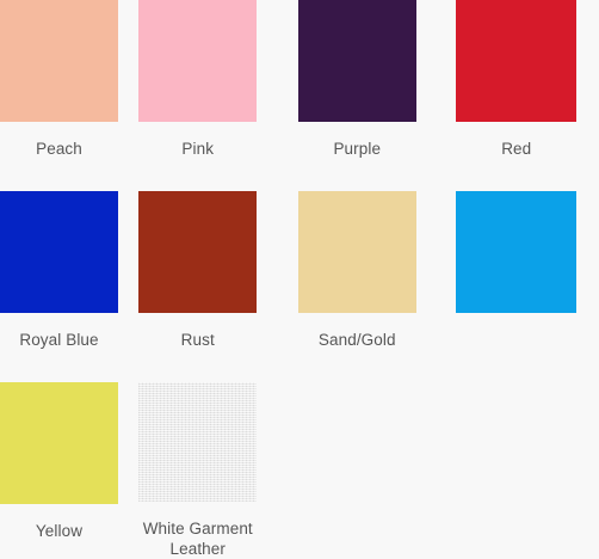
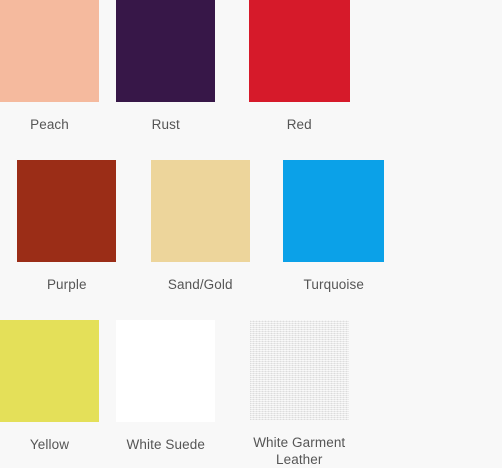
  Peach
- Pink
- Purple
+ Rust
  Red
- Royal Blue
- Rust
+ Purple
  Sand/Gold
+ Turquoise
  Yellow
+ White Suede
  White Garment Leather
